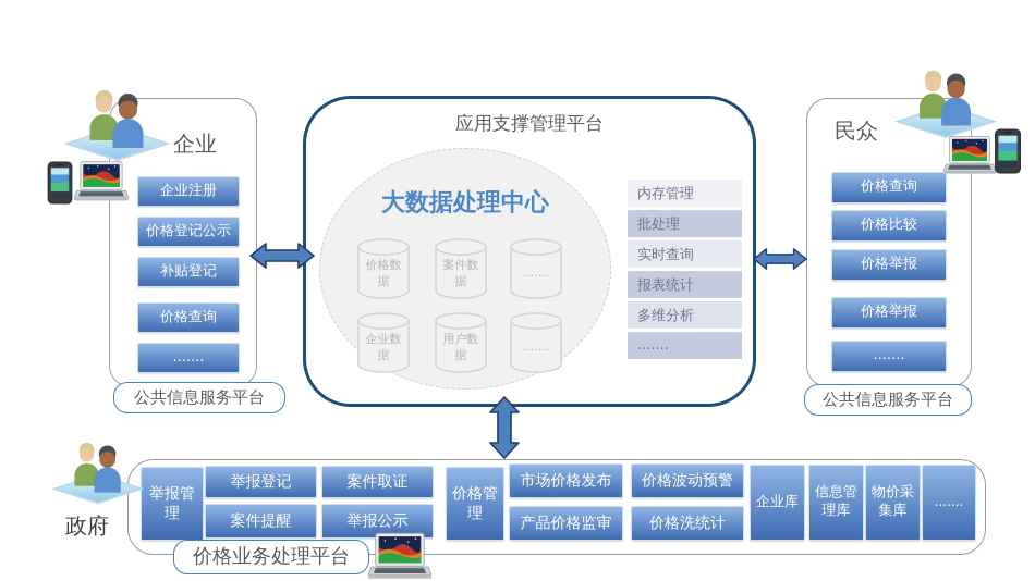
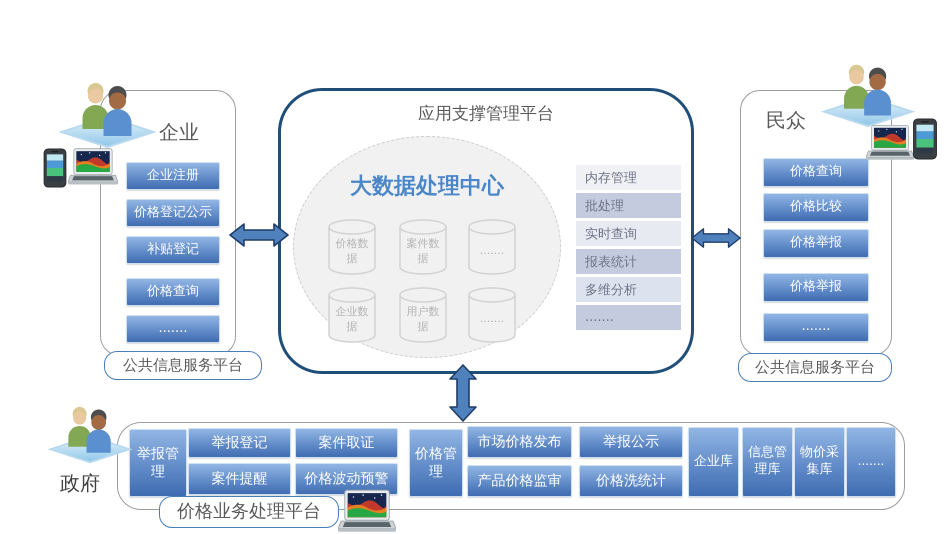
  企业
  企业注册
  价格登记公示
  补贴登记
  价格查询
  .......
  公共信息服务平台
  应用支撑管理平台
  大数据处理中心
  价格数据
  案件数据
  .......
  企业数据
  用户数据
  .......
  内存管理
  批处理
  实时查询
  报表统计
  多维分析
  .......
  民众
  价格查询
  价格比较
  价格举报
  价格举报
  .......
  公共信息服务平台
  举报管理
  举报登记
  案件提醒
  案件取证
- 举报公示
+ 价格波动预警
  价格管理
  市场价格发布
  产品价格监审
- 价格波动预警
+ 举报公示
  价格洗统计
  企业库
  信息管理库
  物价采集库
  .......
  价格业务处理平台
  政府
